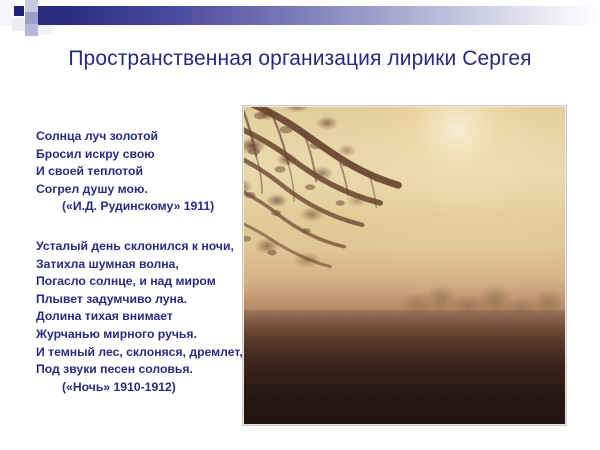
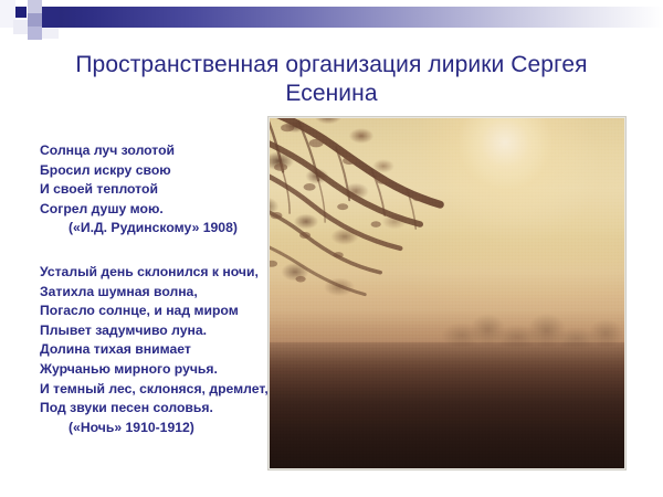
  Пространственная организация лирики Сергея
+ Есенина
  Солнца луч золотой
  Бросил искру свою
  И своей теплотой
  Согрел душу мою.
- («И.Д. Рудинскому» 1911)
+ («И.Д. Рудинскому» 1908)
  Усталый день склонился к ночи,
  Затихла шумная волна,
  Погасло солнце, и над миром
  Плывет задумчиво луна.
  Долина тихая внимает
  Журчанью мирного ручья.
  И темный лес, склоняся, дремлет,
  Под звуки песен соловья.
  («Ночь» 1910-1912)
